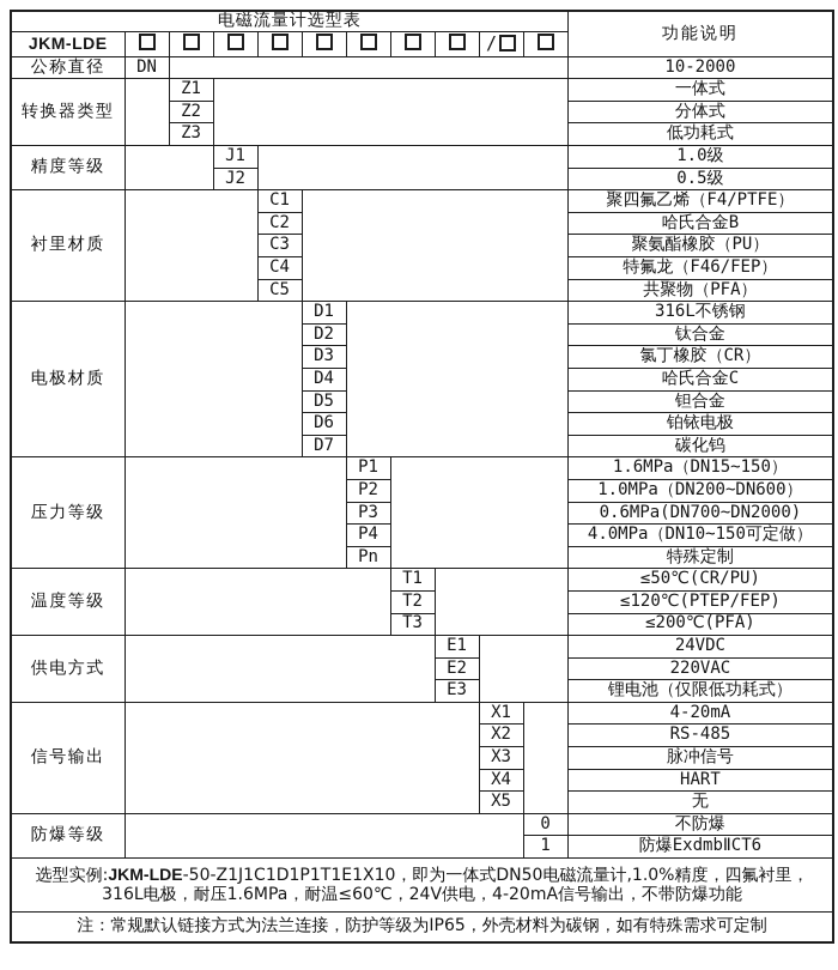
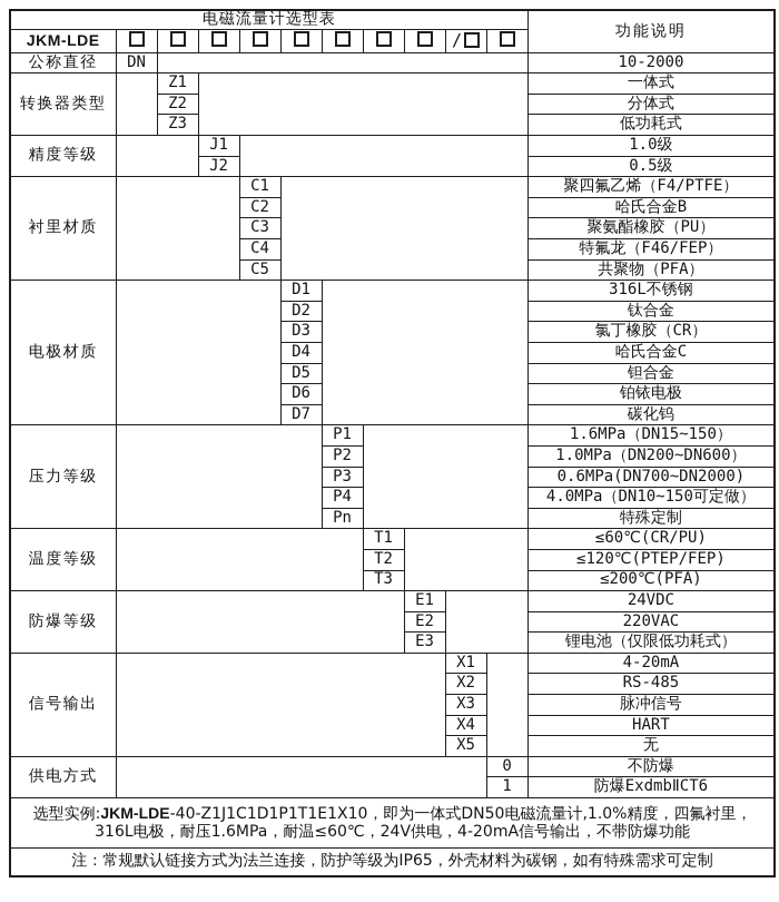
  电磁流量计选型表	功能说明
  JKM-LDE									/
  公称直径	DN		10-2000
  转换器类型		Z1		一体式
  Z2	分体式
  Z3	低功耗式
  精度等级		J1		1.0级
  J2	0.5级
  衬里材质		C1		聚四氟乙烯（F4/PTFE）
  C2	哈氏合金B
  C3	聚氨酯橡胶（PU）
  C4	特氟龙（F46/FEP）
  C5	共聚物（PFA）
  电极材质		D1		316L不锈钢
  D2	钛合金
  D3	氯丁橡胶（CR）
  D4	哈氏合金C
  D5	钽合金
  D6	铂铱电极
  D7	碳化钨
  压力等级		P1		1.6MPa（DN15~150）
  P2	1.0MPa（DN200~DN600）
  P3	0.6MPa(DN700~DN2000)
  P4	4.0MPa（DN10~150可定做）
  Pn	特殊定制
- 温度等级		T1		≤50℃(CR/PU)
+ 温度等级		T1		≤60℃(CR/PU)
  T2	≤120℃(PTEP/FEP)
  T3	≤200℃(PFA)
- 供电方式		E1		24VDC
+ 防爆等级		E1		24VDC
  E2	220VAC
  E3	锂电池（仅限低功耗式）
  信号输出		X1		4-20mA
  X2	RS-485
  X3	脉冲信号
  X4	HART
  X5	无
- 防爆等级		0	不防爆
+ 供电方式		0	不防爆
  1	防爆ExdmbⅡCT6
- 选型实例:JKM-LDE-50-Z1J1C1D1P1T1E1X10，即为一体式DN50电磁流量计,1.0%精度，四氟衬里， 316L电极，耐压1.6MPa，耐温≤60℃，24V供电，4-20mA信号输出，不带防爆功能
+ 选型实例:JKM-LDE-40-Z1J1C1D1P1T1E1X10，即为一体式DN50电磁流量计,1.0%精度，四氟衬里， 316L电极，耐压1.6MPa，耐温≤60℃，24V供电，4-20mA信号输出，不带防爆功能
  注：常规默认链接方式为法兰连接，防护等级为IP65，外壳材料为碳钢，如有特殊需求可定制
